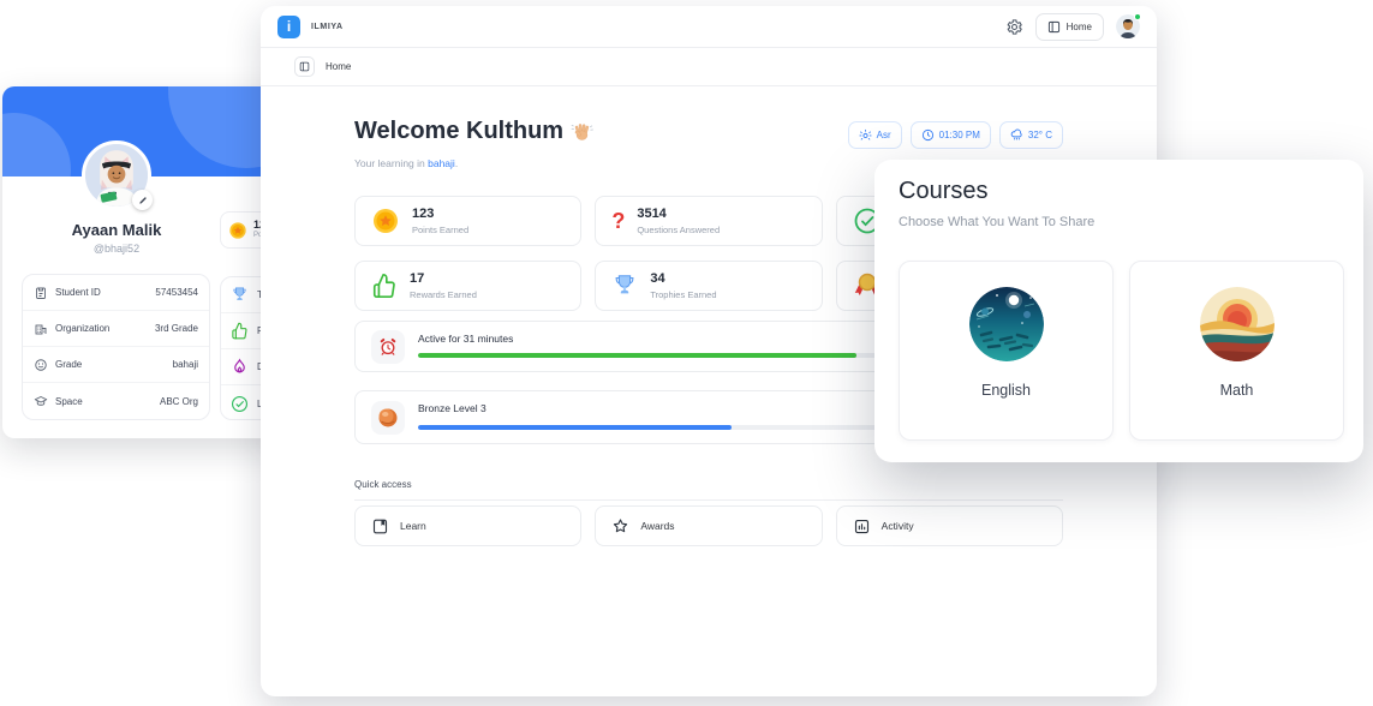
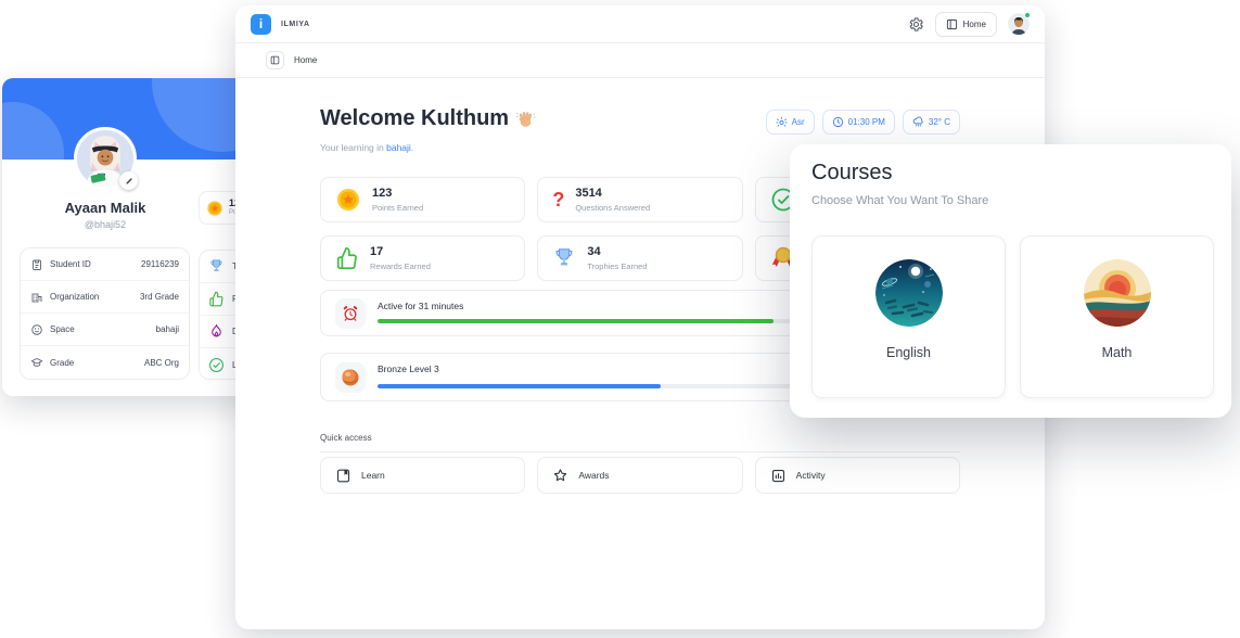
  Ayaan Malik
  @bhaji52
  Student ID
- 57453454
+ 29116239
  Organization
  3rd Grade
- Grade
+ Space
  bahaji
- Space
+ Grade
  ABC Org
  i
  Home
  Home
  Welcome Kulthum
  Asr
  01:30 PM
  32° C
  Your learning in bahaji.
  123
  Points Earned
  ?
  3514
  Questions Answered
  17
  Rewards Earned
  34
  Trophies Earned
  Active for 31 minutes
  Bronze Level 3
  Quick access
  Learn
  Awards
  Activity
  Courses
  Choose What You Want To Share
  English
  Math
